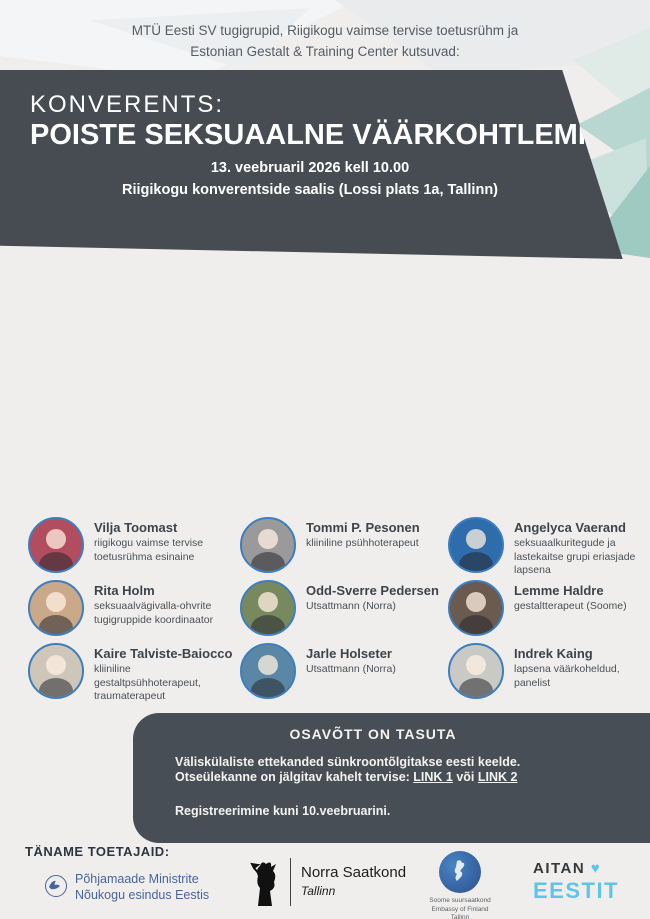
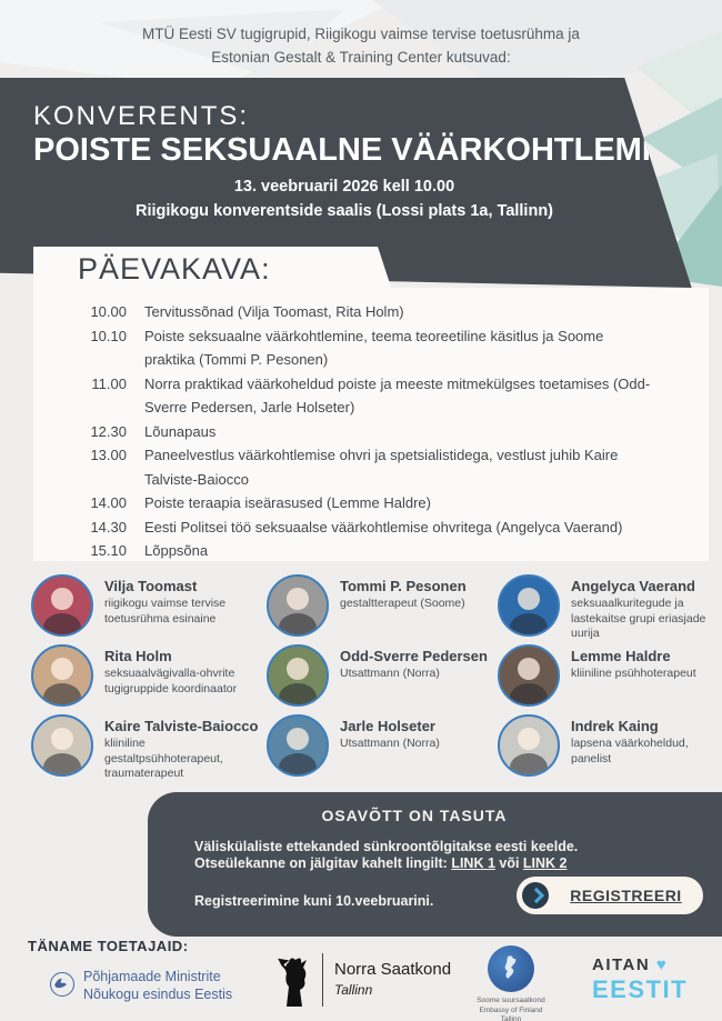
- MTÜ Eesti SV tugigrupid, Riigikogu vaimse tervise toetusrühm ja
+ MTÜ Eesti SV tugigrupid, Riigikogu vaimse tervise toetusrühma ja
  Estonian Gestalt & Training Center kutsuvad:
  KONVERENTS:
  POISTE SEKSUAALNE VÄÄRKOHTLEMI
  13. veebruaril 2026 kell 10.00
  Riigikogu konverentside saalis (Lossi plats 1a, Tallinn)
+ PÄEVAKAVA:
+ 10.00
+ Tervitussõnad (Vilja Toomast, Rita Holm)
+ 10.10
+ Poiste seksuaalne väärkohtlemine, teema teoreetiline käsitlus ja Soome praktika (Tommi P. Pesonen)
+ 11.00
+ Norra praktikad väärkoheldud poiste ja meeste mitmekülgses toetamises (Odd-Sverre Pedersen, Jarle Holseter)
+ 12.30
+ Lõunapaus
+ 13.00
+ Paneelvestlus väärkohtlemise ohvri ja spetsialistidega, vestlust juhib Kaire Talviste-Baiocco
+ 14.00
+ Poiste teraapia iseärasused (Lemme Haldre)
+ 14.30
+ Eesti Politsei töö seksuaalse väärkohtlemise ohvritega (Angelyca Vaerand)
+ 15.10
+ Lõppsõna
  Vilja Toomast
  riigikogu vaimse tervise toetusrühma esinaine
  Rita Holm
  seksuaalvägivalla-ohvrite tugigruppide koordinaator
  Kaire Talviste-Baiocco
  kliiniline gestaltpsühhoterapeut, traumaterapeut
  Tommi P. Pesonen
- kliiniline psühhoterapeut
+ gestaltterapeut (Soome)
  Odd-Sverre Pedersen
  Utsattmann (Norra)
  Jarle Holseter
  Utsattmann (Norra)
  Angelyca Vaerand
- seksuaalkuritegude ja lastekaitse grupi eriasjade lapsena
+ seksuaalkuritegude ja lastekaitse grupi eriasjade uurija
  Lemme Haldre
- gestaltterapeut (Soome)
+ kliiniline psühhoterapeut
  Indrek Kaing
  lapsena väärkoheldud, panelist
  OSAVÕTT ON TASUTA
  Väliskülaliste ettekanded sünkroontõlgitakse eesti keelde.
- Otseülekanne on jälgitav kahelt tervise: LINK 1 või LINK 2
+ Otseülekanne on jälgitav kahelt lingilt: LINK 1 või LINK 2
  Registreerimine kuni 10.veebruarini.
+ REGISTREERI
  TÄNAME TOETAJAID:
  Põhjamaade Ministrite
  Nõukogu esindus Eestis
  Norra Saatkond
  Tallinn
  AITAN ♥
  EESTIT
